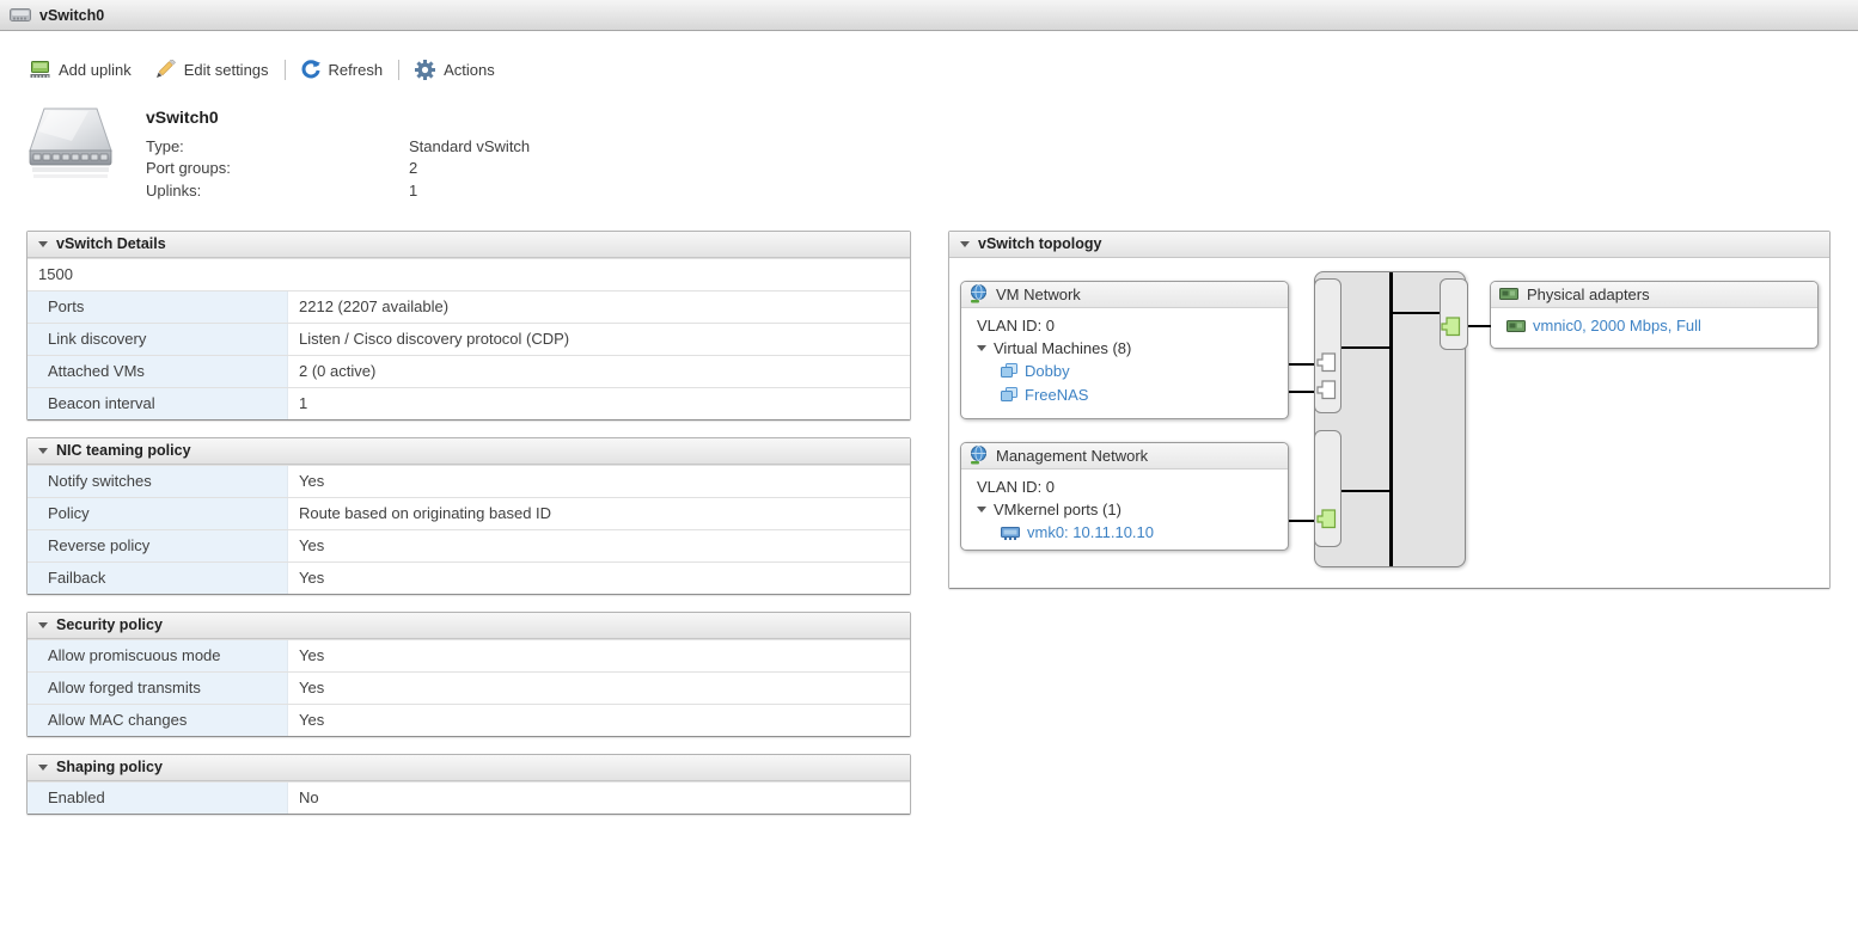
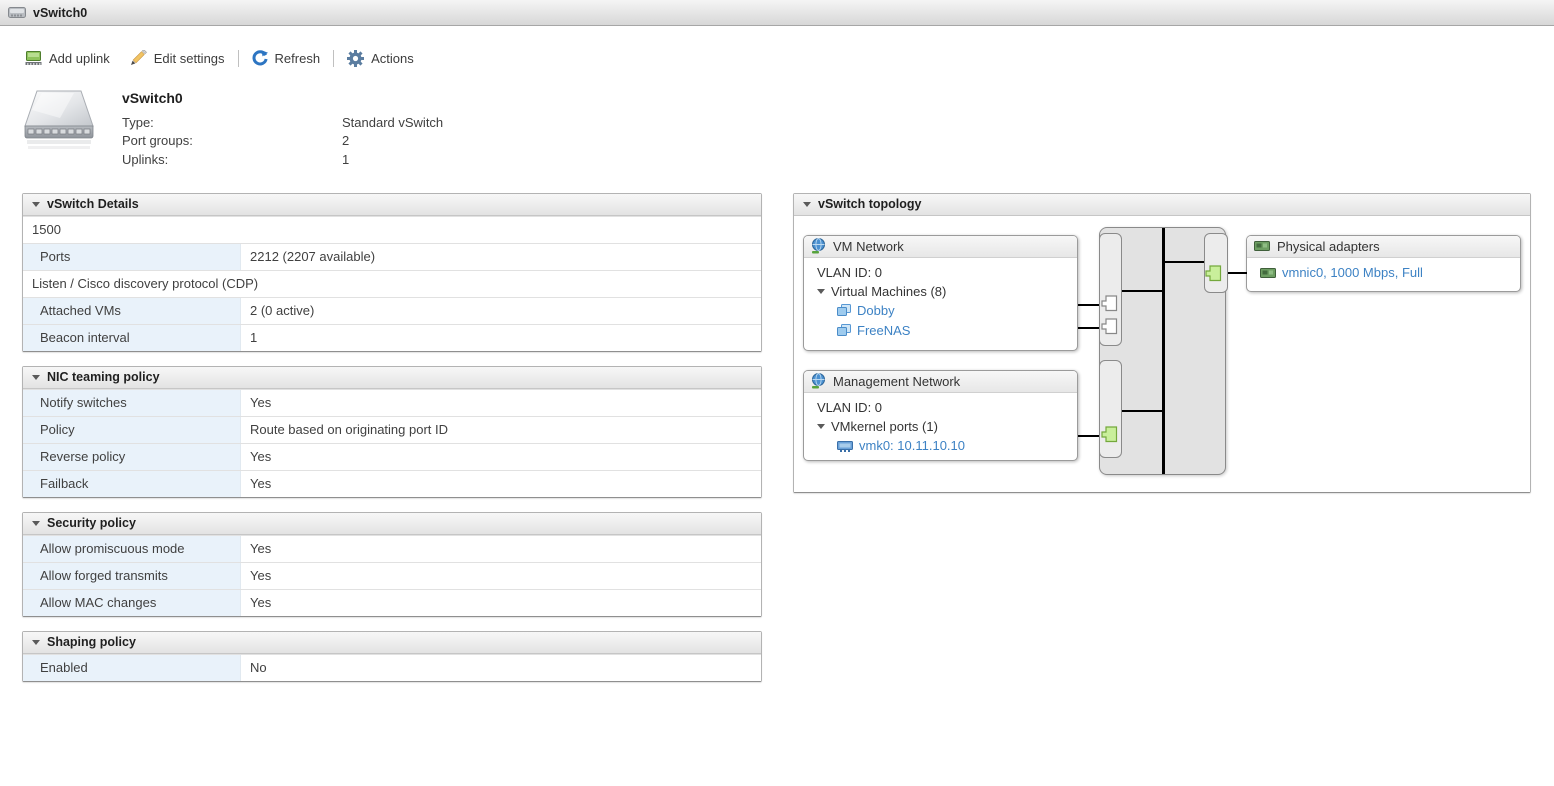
  vSwitch0
  Add uplink
  Edit settings
  Refresh
  Actions
  vSwitch0
  Type:
  Standard vSwitch
  Port groups:
  2
  Uplinks:
  1
  vSwitch Details
  1500
  Ports
  2212 (2207 available)
- Link discovery
  Listen / Cisco discovery protocol (CDP)
  Attached VMs
  2 (0 active)
  Beacon interval
  1
  NIC teaming policy
  Notify switches
  Yes
  Policy
- Route based on originating based ID
+ Route based on originating port ID
  Reverse policy
  Yes
  Failback
  Yes
  Security policy
  Allow promiscuous mode
  Yes
  Allow forged transmits
  Yes
  Allow MAC changes
  Yes
  Shaping policy
  Enabled
  No
  vSwitch topology
  VM Network
  VLAN ID: 0
  Virtual Machines (8)
  Dobby
  FreeNAS
  Management Network
  VLAN ID: 0
  VMkernel ports (1)
  vmk0: 10.11.10.10
  Physical adapters
- vmnic0, 2000 Mbps, Full
+ vmnic0, 1000 Mbps, Full
